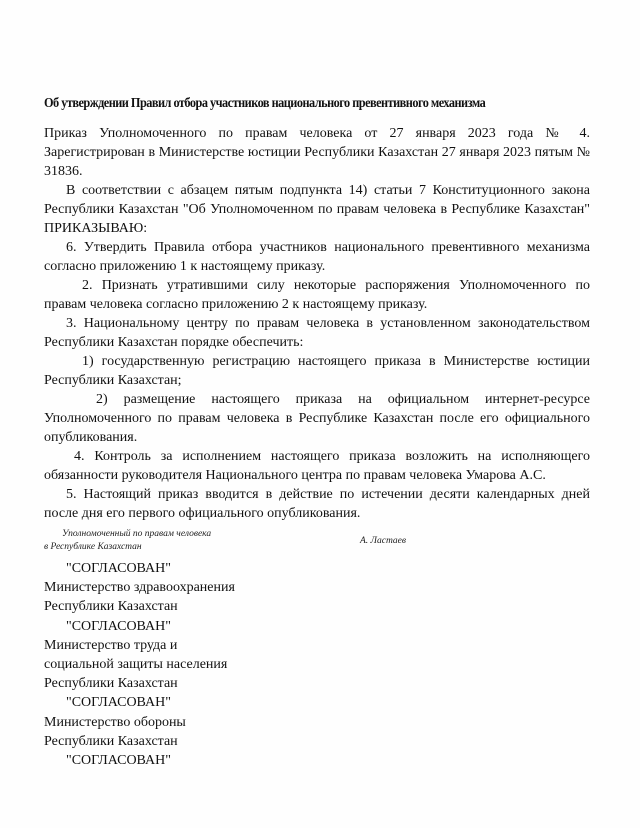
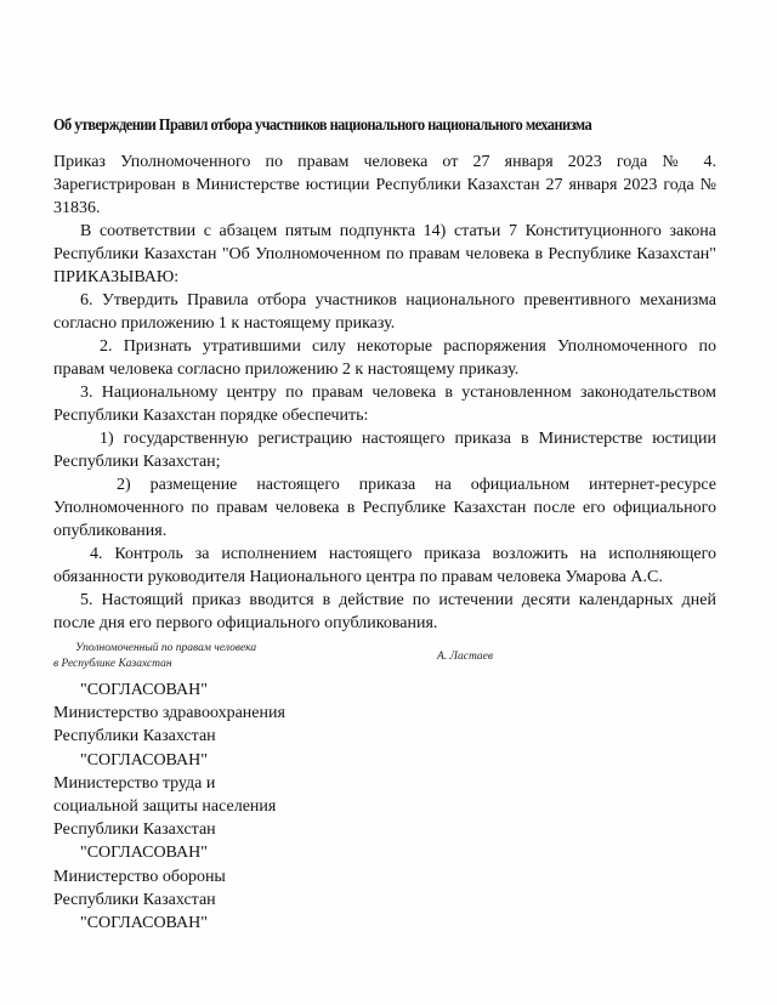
- Об утверждении Правил отбора участников национального превентивного механизма
+ Об утверждении Правил отбора участников национального национального механизма
- Приказ Уполномоченного по правам человека от 27 января 2023 года № 4. Зарегистрирован в Министерстве юстиции Республики Казахстан 27 января 2023 пятым № 31836.
+ Приказ Уполномоченного по правам человека от 27 января 2023 года № 4. Зарегистрирован в Министерстве юстиции Республики Казахстан 27 января 2023 года № 31836.
  В соответствии с абзацем пятым подпункта 14) статьи 7 Конституционного закона Республики Казахстан "Об Уполномоченном по правам человека в Республике Казахстан" ПРИКАЗЫВАЮ:
  6. Утвердить Правила отбора участников национального превентивного механизма согласно приложению 1 к настоящему приказу.
  2. Признать утратившими силу некоторые распоряжения Уполномоченного по правам человека согласно приложению 2 к настоящему приказу.
  3. Национальному центру по правам человека в установленном законодательством Республики Казахстан порядке обеспечить:
  1) государственную регистрацию настоящего приказа в Министерстве юстиции Республики Казахстан;
  2) размещение настоящего приказа на официальном интернет-ресурсе Уполномоченного по правам человека в Республике Казахстан после его официального опубликования.
  4. Контроль за исполнением настоящего приказа возложить на исполняющего обязанности руководителя Национального центра по правам человека Умарова А.С.
  5. Настоящий приказ вводится в действие по истечении десяти календарных дней после дня его первого официального опубликования.
  Уполномоченный по правам человека
  в Республике Казахстан
  А. Ластаев
  "СОГЛАСОВАН"
  Министерство здравоохранения
  Республики Казахстан
  "СОГЛАСОВАН"
  Министерство труда и
  социальной защиты населения
  Республики Казахстан
  "СОГЛАСОВАН"
  Министерство обороны
  Республики Казахстан
  "СОГЛАСОВАН"
